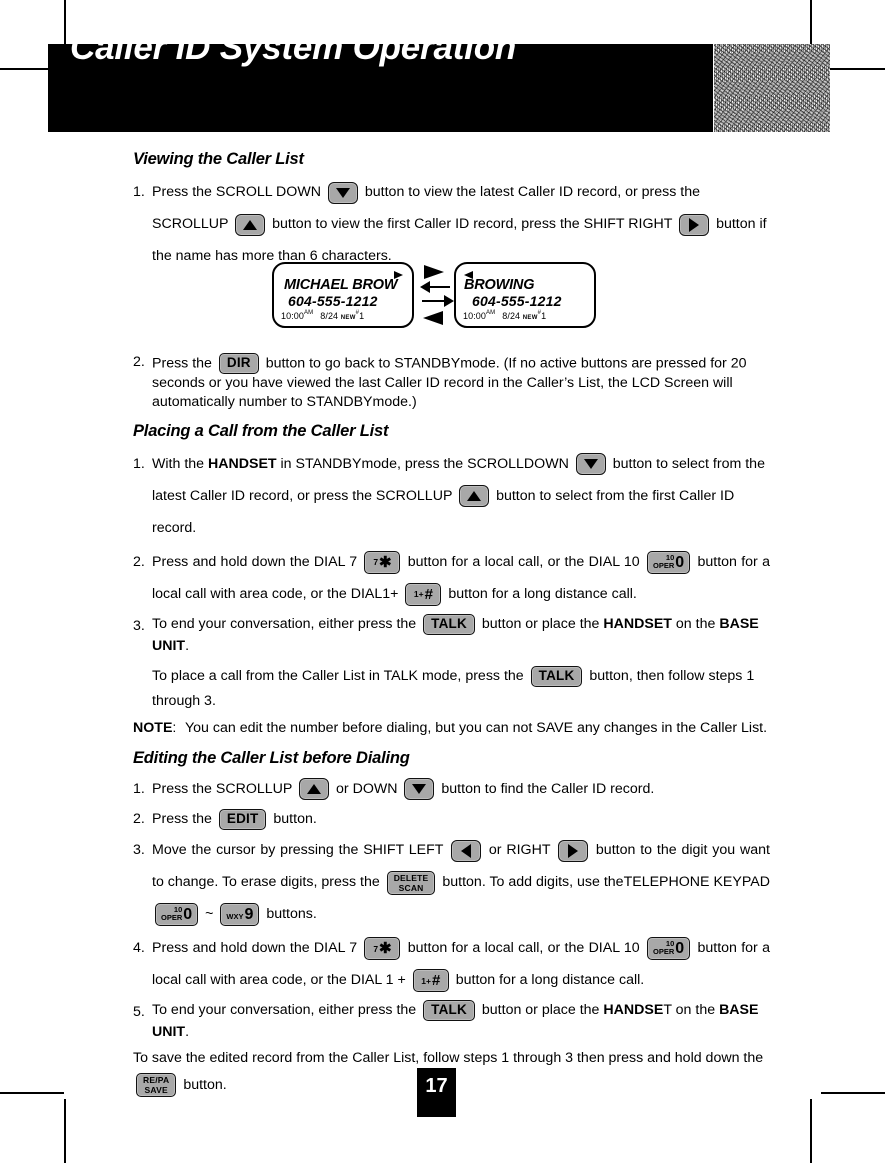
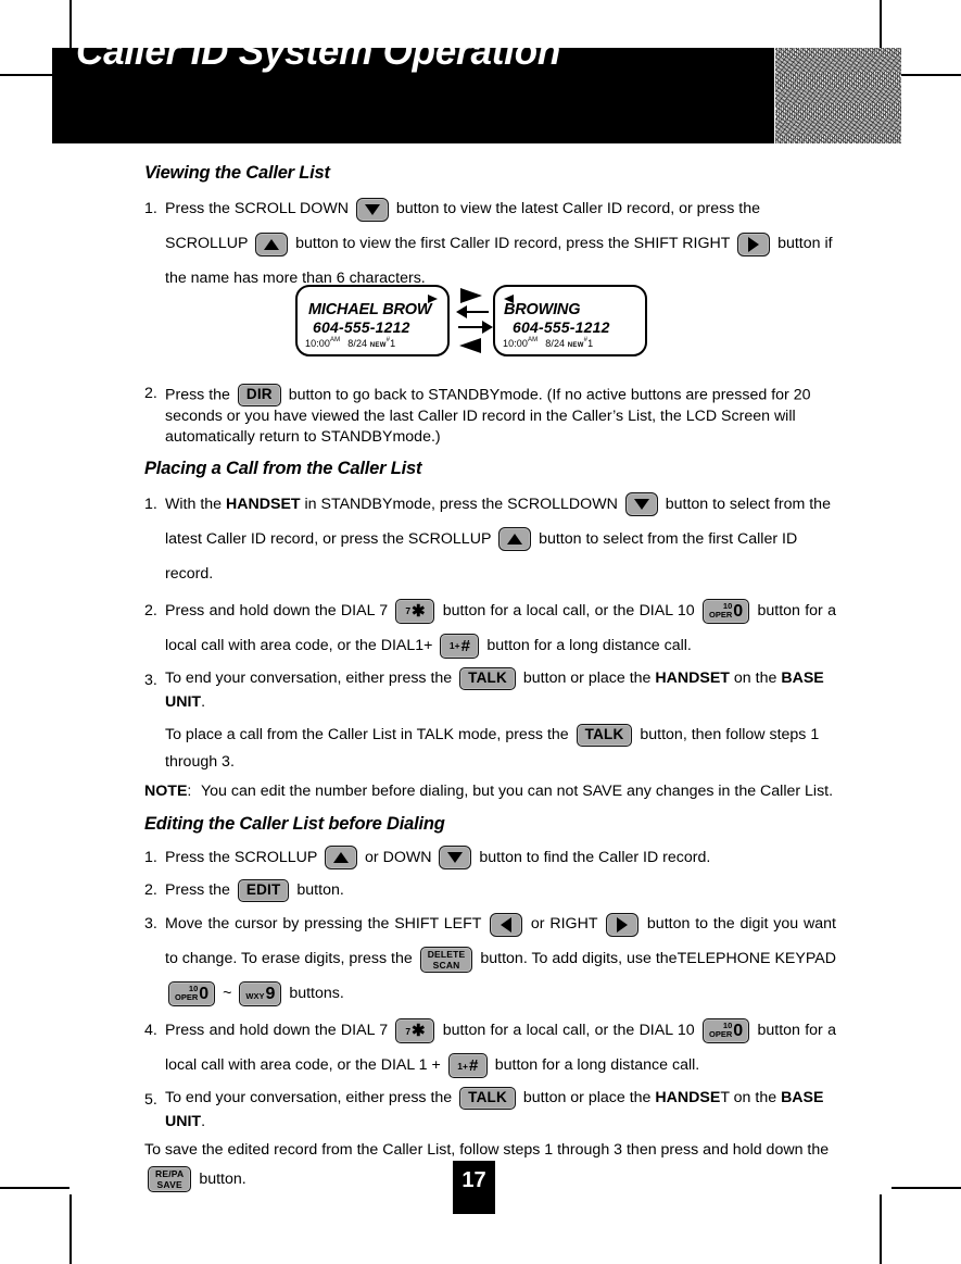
  Caller ID System Operation
  Viewing the Caller List
  1.
  Press the SCROLL DOWN button to view the latest Caller ID record, or press the SCROLLUP button to view the first Caller ID record, press the SHIFT RIGHT button if the name has more than 6 characters.
  2.
- Press the DIR button to go back to STANDBYmode. (If no active buttons are pressed for 20 seconds or you have viewed the last Caller ID record in the Caller’s List, the LCD Screen will automatically number to STANDBYmode.)
+ Press the DIR button to go back to STANDBYmode. (If no active buttons are pressed for 20 seconds or you have viewed the last Caller ID record in the Caller’s List, the LCD Screen will automatically return to STANDBYmode.)
  Placing a Call from the Caller List
  1.
  With the HANDSET in STANDBYmode, press the SCROLLDOWN button to select from the latest Caller ID record, or press the SCROLLUP button to select from the first Caller ID record.
  2.
  Press and hold down the DIAL 7
  7
  ✱
  button for a local call, or the DIAL 10
  10
  OPER
  0
  button for a local call with area code, or the DIAL1+
  1+
  #
  button for a long distance call.
  3.
  To end your conversation, either press the TALK button or place the HANDSET on the BASE UNIT.
  To place a call from the Caller List in TALK mode, press the TALK button, then follow steps 1 through 3.
  NOTE:
  You can edit the number before dialing, but you can not SAVE any changes in the Caller List.
  Editing the Caller List before Dialing
  1.
  Press the SCROLLUP or DOWN button to find the Caller ID record.
  2.
  Press the EDIT button.
  3.
  Move the cursor by pressing the SHIFT LEFT or RIGHT button to the digit you want to change. To erase digits, press the DELETE
  SCAN button. To add digits, use theTELEPHONE KEYPAD
  10
  OPER
  0
  ~
  WXY
  9
  buttons.
  4.
  Press and hold down the DIAL 7
  7
  ✱
  button for a local call, or the DIAL 10
  10
  OPER
  0
  button for a local call with area code, or the DIAL 1 +
  1+
  #
  button for a long distance call.
  5.
  To end your conversation, either press the TALK button or place the HANDSET on the BASE UNIT.
  To save the edited record from the Caller List, follow steps 1 through 3 then press and hold down the RE/PA
  SAVE button.
  MICHAEL BROW
  604-555-1212
  BROWING
  604-555-1212
  17
